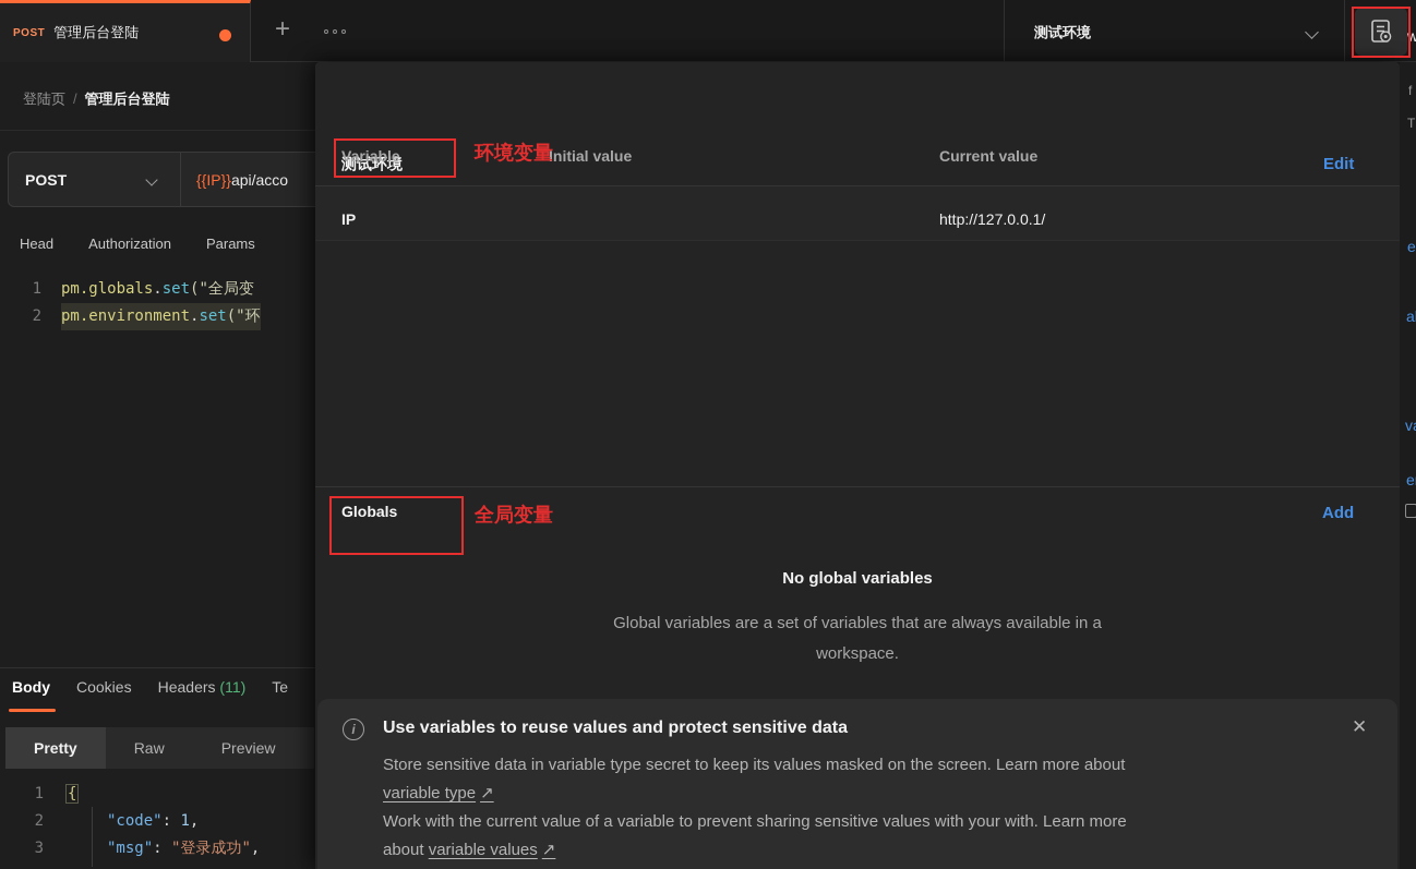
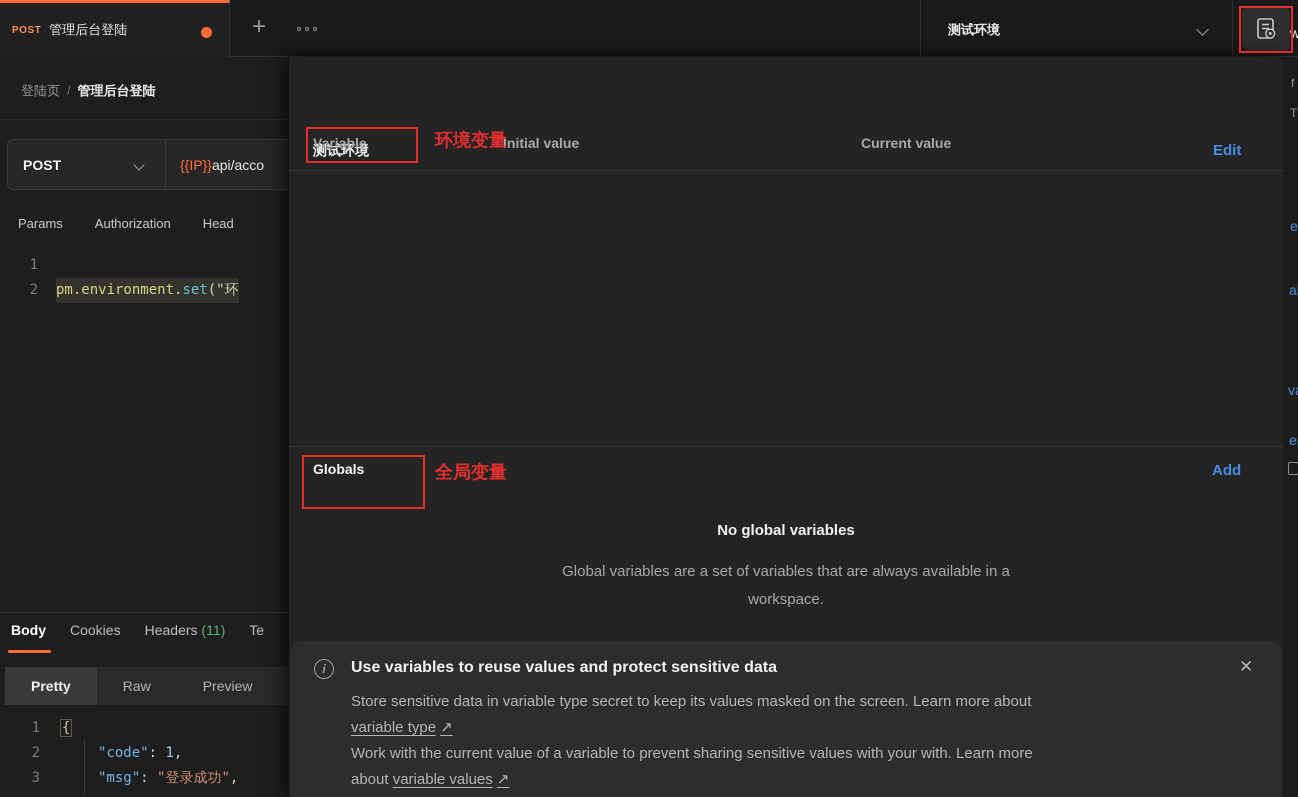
  POST
  管理后台登陆
  +
  测试环境
  登陆页 / 管理后台登陆
  POST
  {{IP}}api/acco
- Head
+ Params
  Authorization
- Params
+ Head
  1
- pm.globals.set("全局变
  2
  pm.environment.set("环
  Body
  Cookies
  Headers (11)
  Te
  Pretty
  Raw
  Preview
  1
  {
  2
  "code": 1,
  3
  "msg": "登录成功",
  w
  f
  T
  e
  测试环境
  Edit
  Variable
  Initial value
  Current value
- IP
- http://127.0.0.1/
  Globals
  Add
  No global variables
  Global variables are a set of variables that are always available in a
  workspace.
  i
  Use variables to reuse values and protect sensitive data
  ✕
  Store sensitive data in variable type secret to keep its values masked on the screen. Learn more about
  variable type ↗
  Work with the current value of a variable to prevent sharing sensitive values with your with. Learn more
  about variable values ↗
  环境变量
  全局变量
